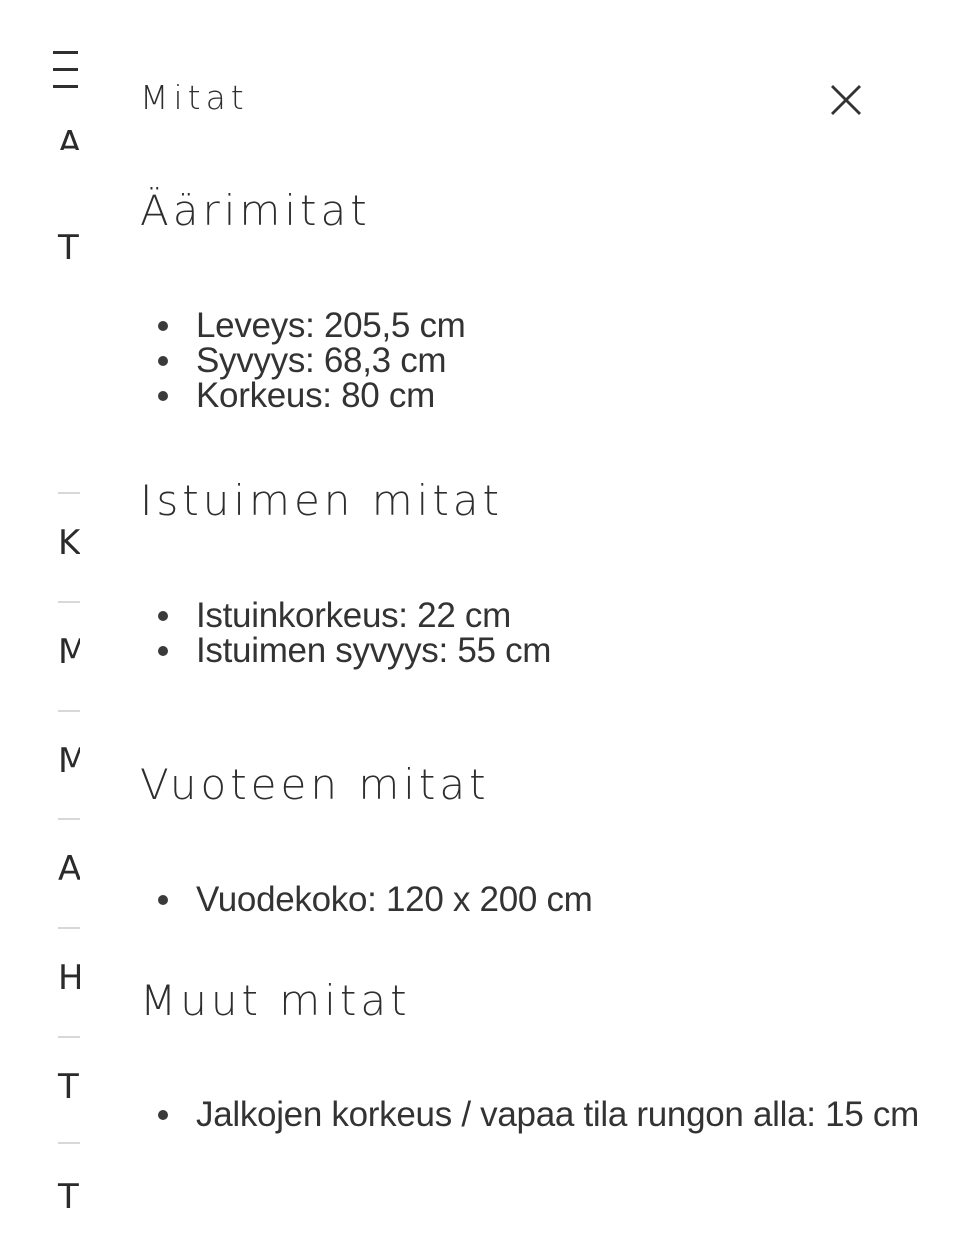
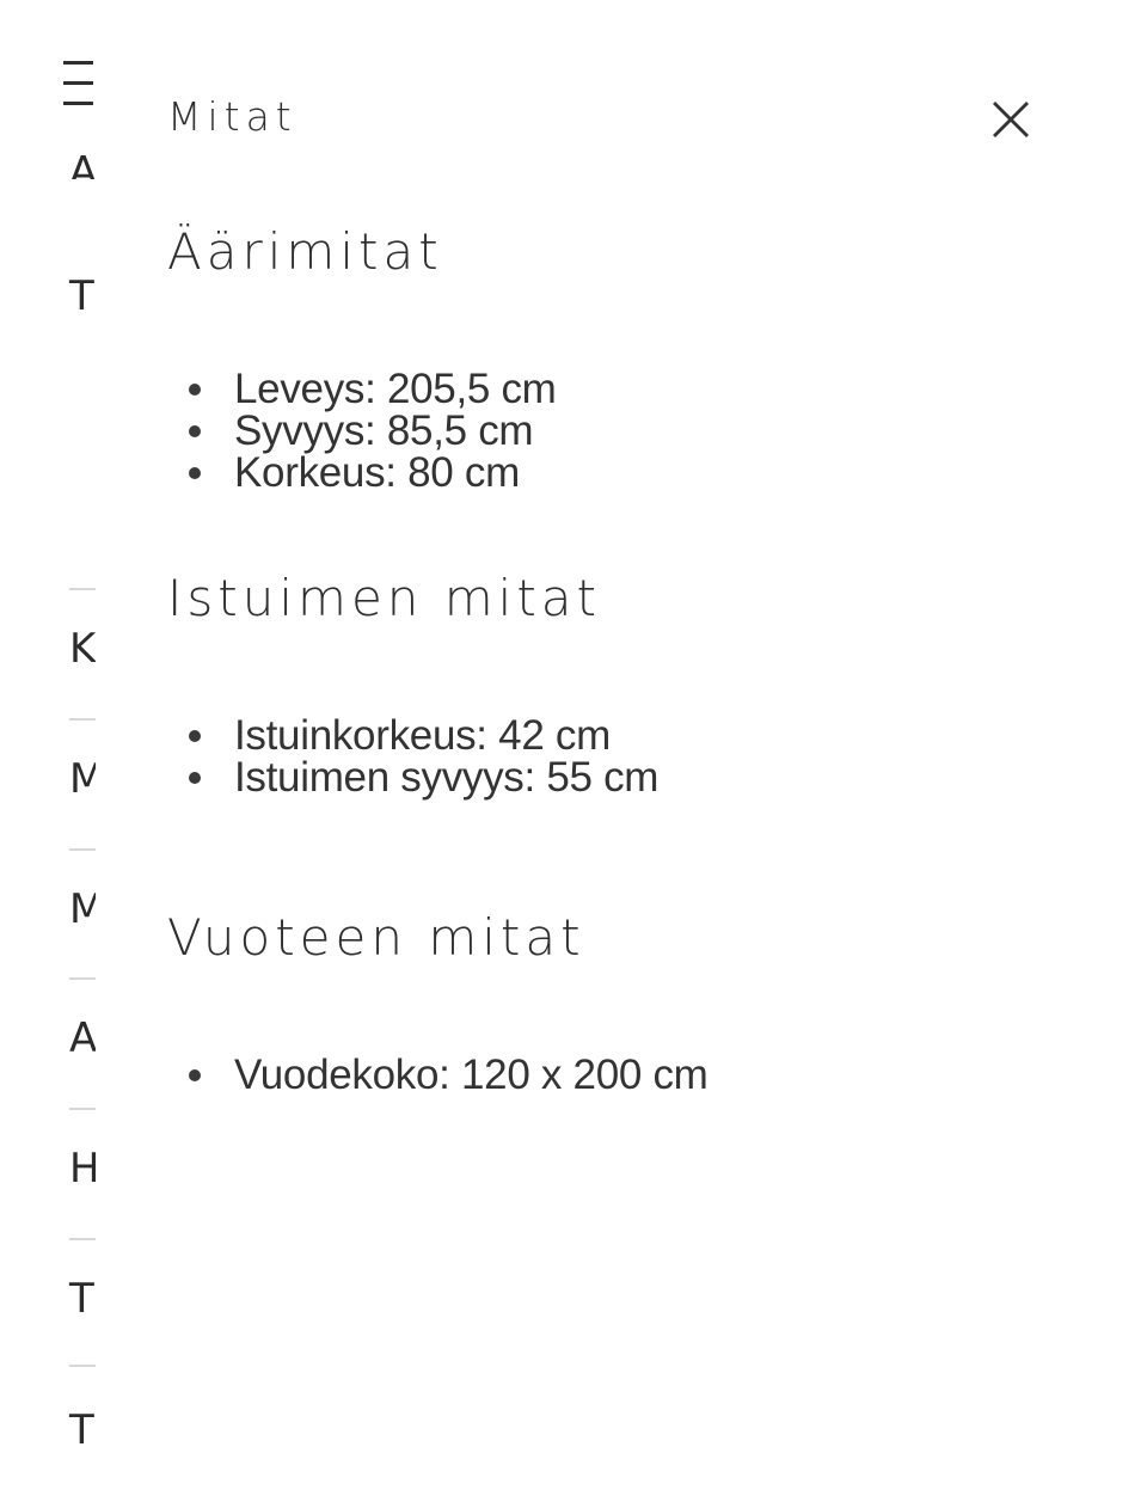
  A
  T
  K
  M
  M
  A
  H
  T
  T
  Mitat
  Äärimitat
  Leveys: 205,5 cm
- Syvyys: 68,3 cm
+ Syvyys: 85,5 cm
  Korkeus: 80 cm
  Istuimen mitat
- Istuinkorkeus: 22 cm
+ Istuinkorkeus: 42 cm
  Istuimen syvyys: 55 cm
  Vuoteen mitat
  Vuodekoko: 120 x 200 cm
- Muut mitat
- Jalkojen korkeus / vapaa tila rungon alla: 15 cm
